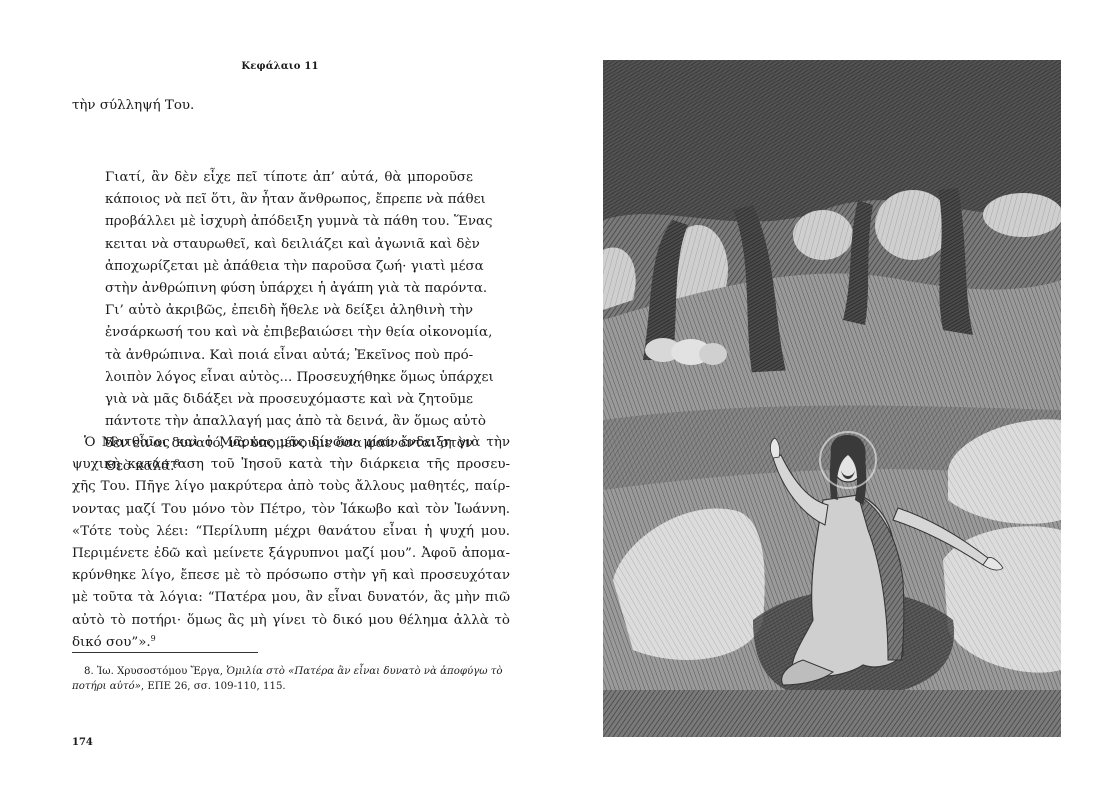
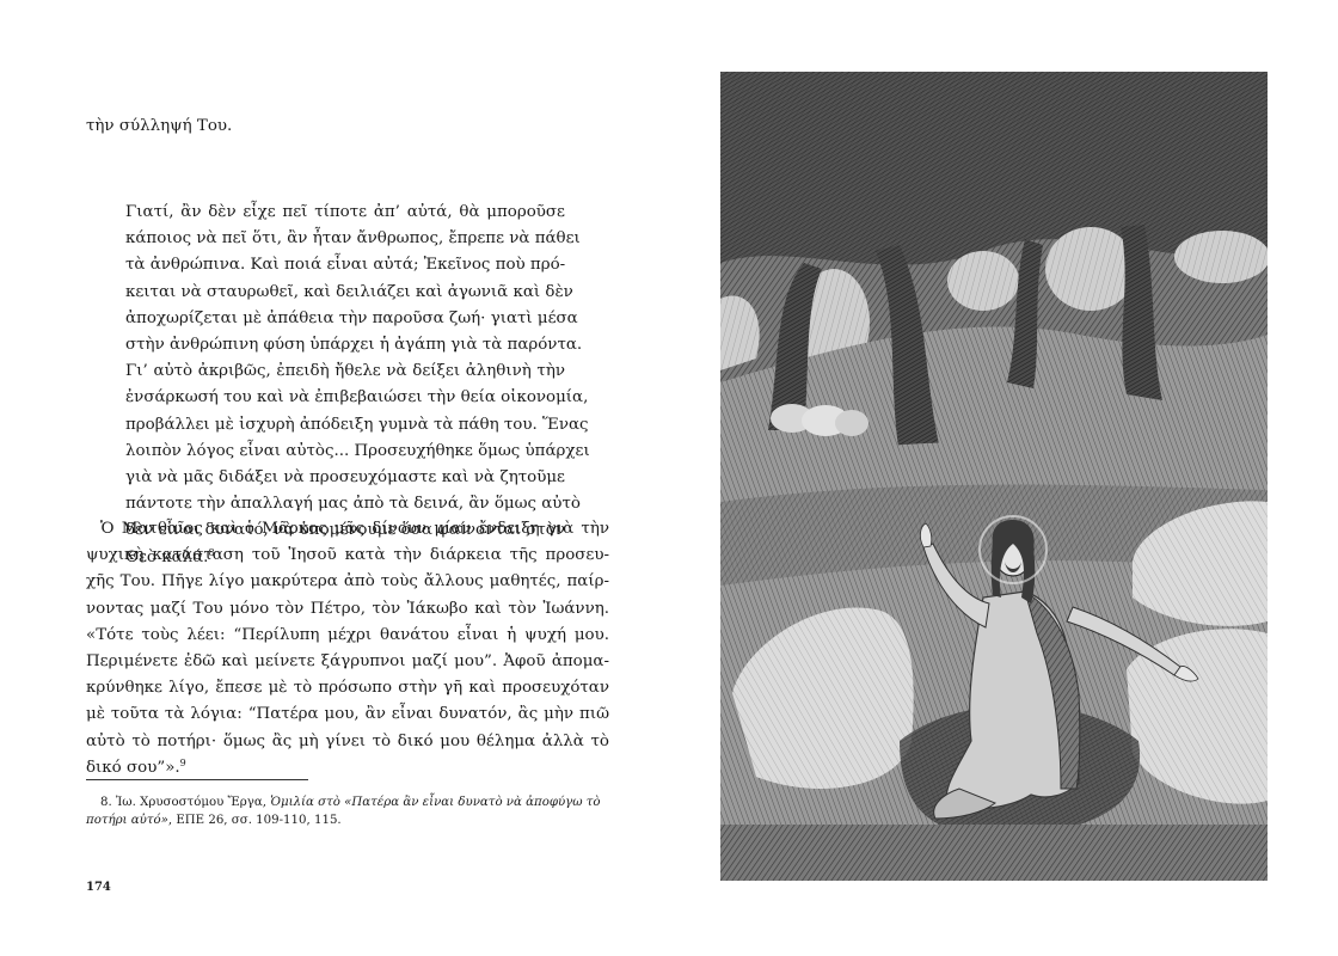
- Κεφάλαιο 11
  τὴν σύλληψή Του.
  Γιατί, ἂν δὲν εἶχε πεῖ τίποτε ἀπ’ αὐτά, θὰ μποροῦσε
  κάποιος νὰ πεῖ ὅτι, ἂν ἦταν ἄνθρωπος, ἔπρεπε νὰ πάθει
- προβάλλει μὲ ἰσχυρὴ ἀπόδειξη γυμνὰ τὰ πάθη του. Ἕνας
+ τὰ ἀνθρώπινα. Καὶ ποιά εἶναι αὐτά; Ἐκεῖνος ποὺ πρό-
  κειται νὰ σταυρωθεῖ, καὶ δειλιάζει καὶ ἀγωνιᾶ καὶ δὲν
  ἀποχωρίζεται μὲ ἀπάθεια τὴν παροῦσα ζωή· γιατὶ μέσα
  στὴν ἀνθρώπινη φύση ὑπάρχει ἡ ἀγάπη γιὰ τὰ παρόντα.
  Γι’ αὐτὸ ἀκριβῶς, ἐπειδὴ ἤθελε νὰ δείξει ἀληθινὴ τὴν
  ἐνσάρκωσή του καὶ νὰ ἐπιβεβαιώσει τὴν θεία οἰκονομία,
- τὰ ἀνθρώπινα. Καὶ ποιά εἶναι αὐτά; Ἐκεῖνος ποὺ πρό-
+ προβάλλει μὲ ἰσχυρὴ ἀπόδειξη γυμνὰ τὰ πάθη του. Ἕνας
  λοιπὸν λόγος εἶναι αὐτὸς... Προσευχήθηκε ὅμως ὑπάρχει
  γιὰ νὰ μᾶς διδάξει νὰ προσευχόμαστε καὶ νὰ ζητοῦμε
  πάντοτε τὴν ἀπαλλαγή μας ἀπὸ τὰ δεινά, ἂν ὅμως αὐτὸ
  δὲν εἶναι δυνατό, νὰ ὑπομένουμε ὅσα φαίνονται στὸν
  Θεὸ καλά.8
  Ὁ Ματθαῖος καὶ ὁ Μᾶρκος μᾶς δίνουν μίαν ἔνδειξη γιὰ τὴν
  ψυχικὴ κατάσταση τοῦ Ἰησοῦ κατὰ τὴν διάρκεια τῆς προσευ-
  χῆς Του. Πῆγε λίγο μακρύτερα ἀπὸ τοὺς ἄλλους μαθητές, παίρ-
  νοντας μαζί Του μόνο τὸν Πέτρο, τὸν Ἰάκωβο καὶ τὸν Ἰωάννη.
  «Τότε τοὺς λέει: “Περίλυπη μέχρι θανάτου εἶναι ἡ ψυχή μου.
  Περιμένετε ἐδῶ καὶ μείνετε ξάγρυπνοι μαζί μου”. Ἀφοῦ ἀπομα-
  κρύνθηκε λίγο, ἔπεσε μὲ τὸ πρόσωπο στὴν γῆ καὶ προσευχόταν
  μὲ τοῦτα τὰ λόγια: “Πατέρα μου, ἂν εἶναι δυνατόν, ἂς μὴν πιῶ
  αὐτὸ τὸ ποτήρι· ὅμως ἂς μὴ γίνει τὸ δικό μου θέλημα ἀλλὰ τὸ
  δικό σου”».9
  8. Ἰω. Χρυσοστόμου Ἔργα, Ὁμιλία στὸ «Πατέρα ἂν εἶναι δυνατὸ νὰ ἀποφύγω τὸ
  ποτήρι αὐτό», ΕΠΕ 26, σσ. 109-110, 115.
  174
